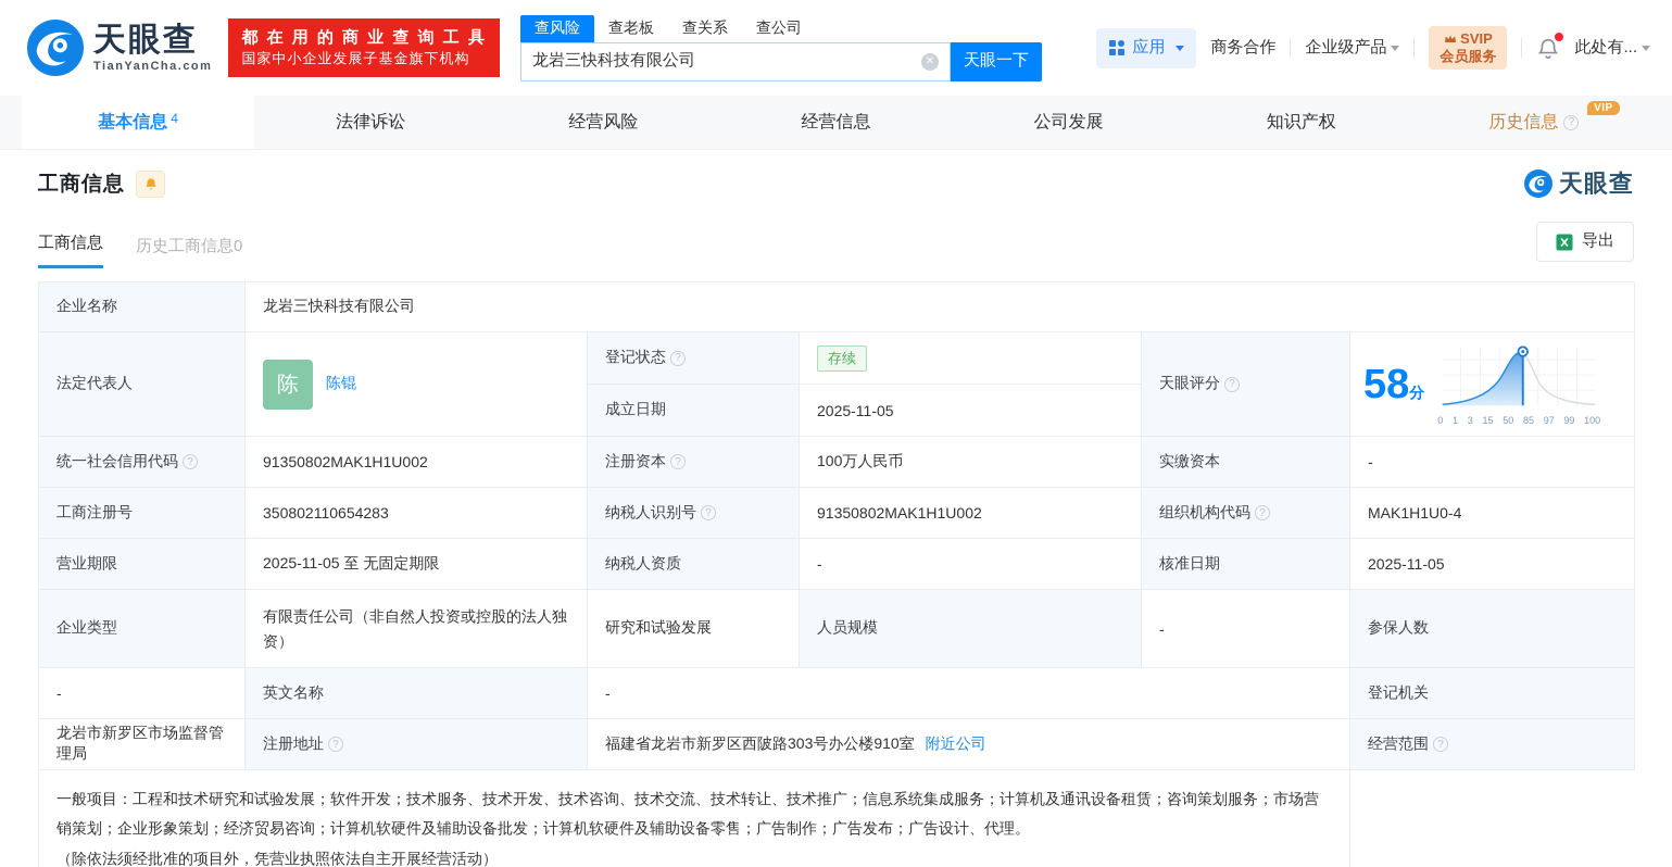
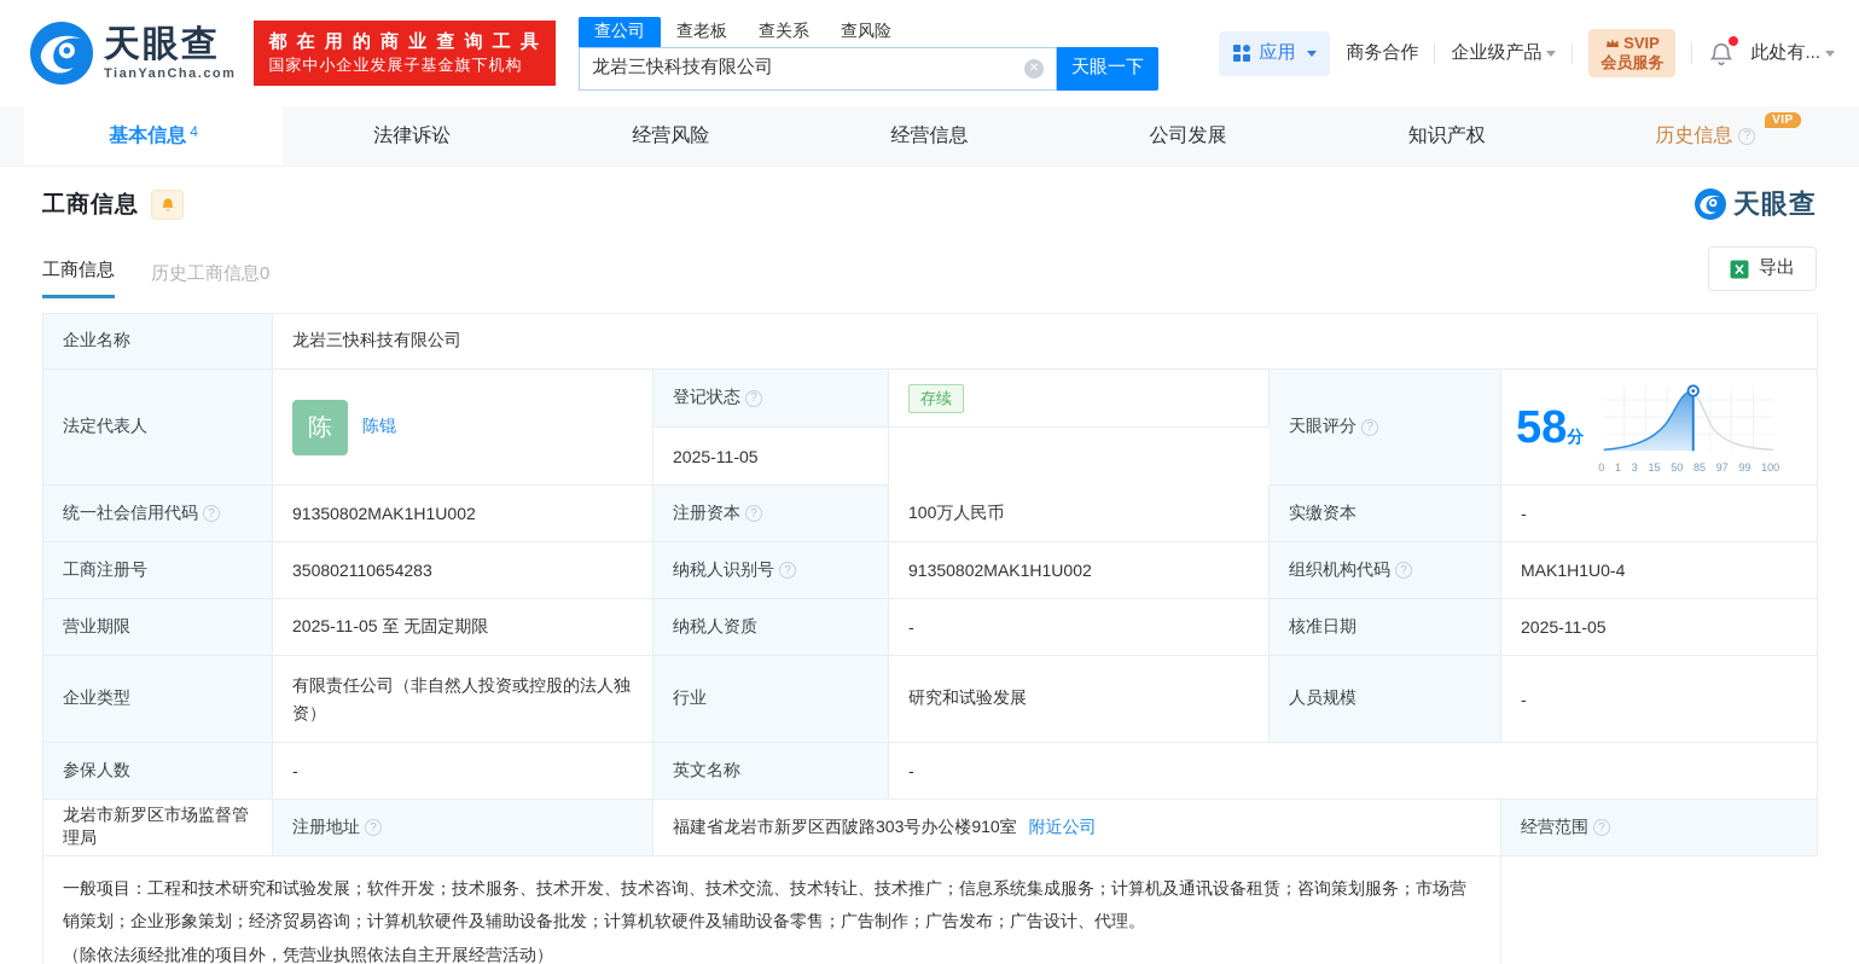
  天眼查
  TianYanCha.com
  都 在 用 的 商 业 查 询 工 具
  国家中小企业发展子基金旗下机构
- 查风险
+ 查公司
  查老板
  查关系
- 查公司
+ 查风险
  龙岩三快科技有限公司
  天眼一下
  应用
  商务合作
  企业级产品
  SVIP
  会员服务
  此处有...
  基本信息
  4
  法律诉讼
  经营风险
  经营信息
  公司发展
  知识产权
  VIP
  历史信息
  工商信息
  天眼查
  工商信息
  历史工商信息0
  导出
  企业名称
  龙岩三快科技有限公司
  法定代表人
  陈
  陈锟
  登记状态
  存续
- 成立日期
  2025-11-05
  天眼评分
  58分
  0
  1
  3
  15
  50
  85
  97
  99
  100
  统一社会信用代码
  91350802MAK1H1U002
  注册资本
  100万人民币
  实缴资本
  -
  工商注册号
  350802110654283
  纳税人识别号
  91350802MAK1H1U002
  组织机构代码
  MAK1H1U0-4
  营业期限
  2025-11-05 至 无固定期限
  纳税人资质
  -
  核准日期
  2025-11-05
  企业类型
  有限责任公司（非自然人投资或控股的法人独资）
+ 行业
  研究和试验发展
  人员规模
  -
  参保人数
  -
  英文名称
  -
- 登记机关
  龙岩市新罗区市场监督管理局
  注册地址
  福建省龙岩市新罗区西陂路303号办公楼910室
  附近公司
  经营范围
  一般项目：工程和技术研究和试验发展；软件开发；技术服务、技术开发、技术咨询、技术交流、技术转让、技术推广；信息系统集成服务；计算机及通讯设备租赁；咨询策划服务；市场营销策划；企业形象策划；经济贸易咨询；计算机软硬件及辅助设备批发；计算机软硬件及辅助设备零售；广告制作；广告发布；广告设计、代理。
  （除依法须经批准的项目外，凭营业执照依法自主开展经营活动）
